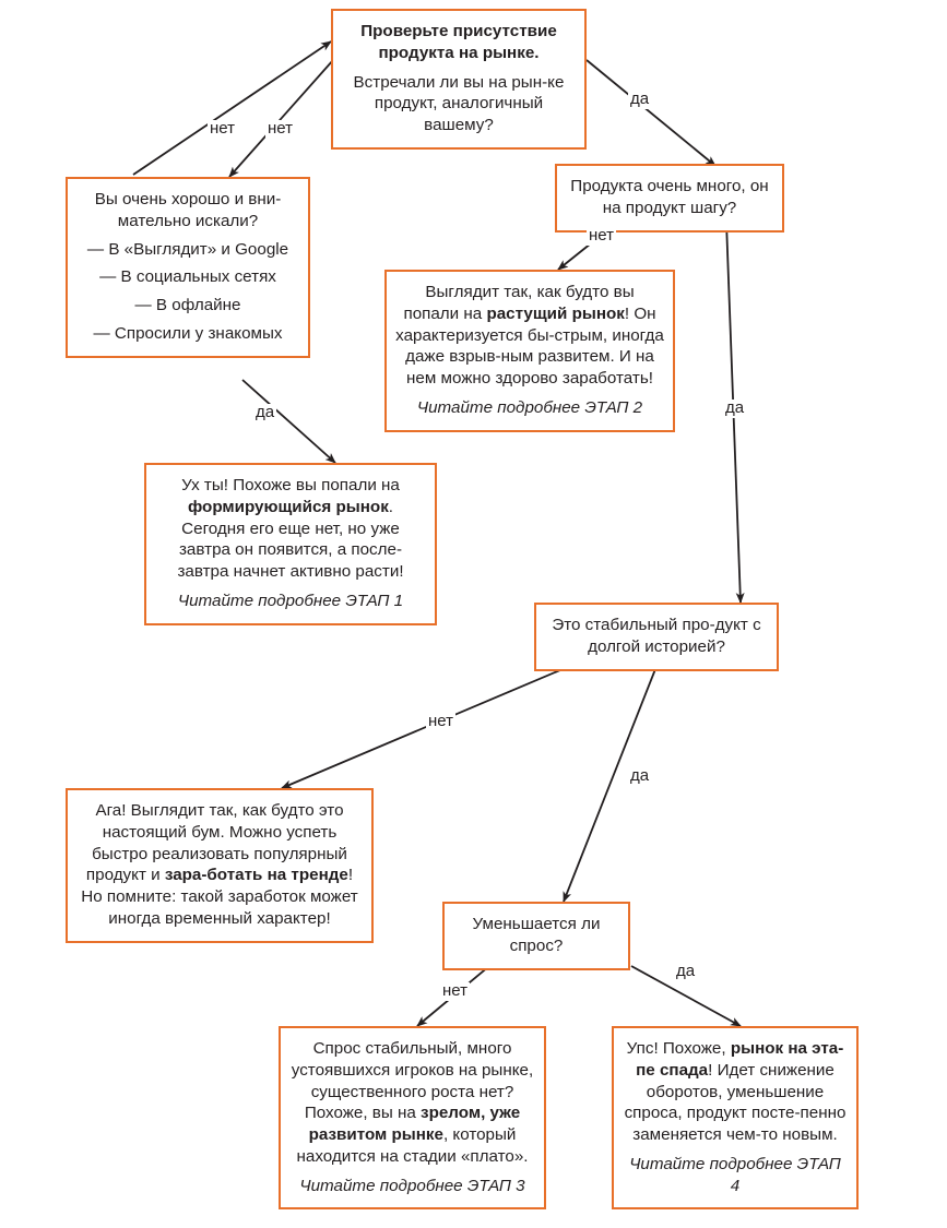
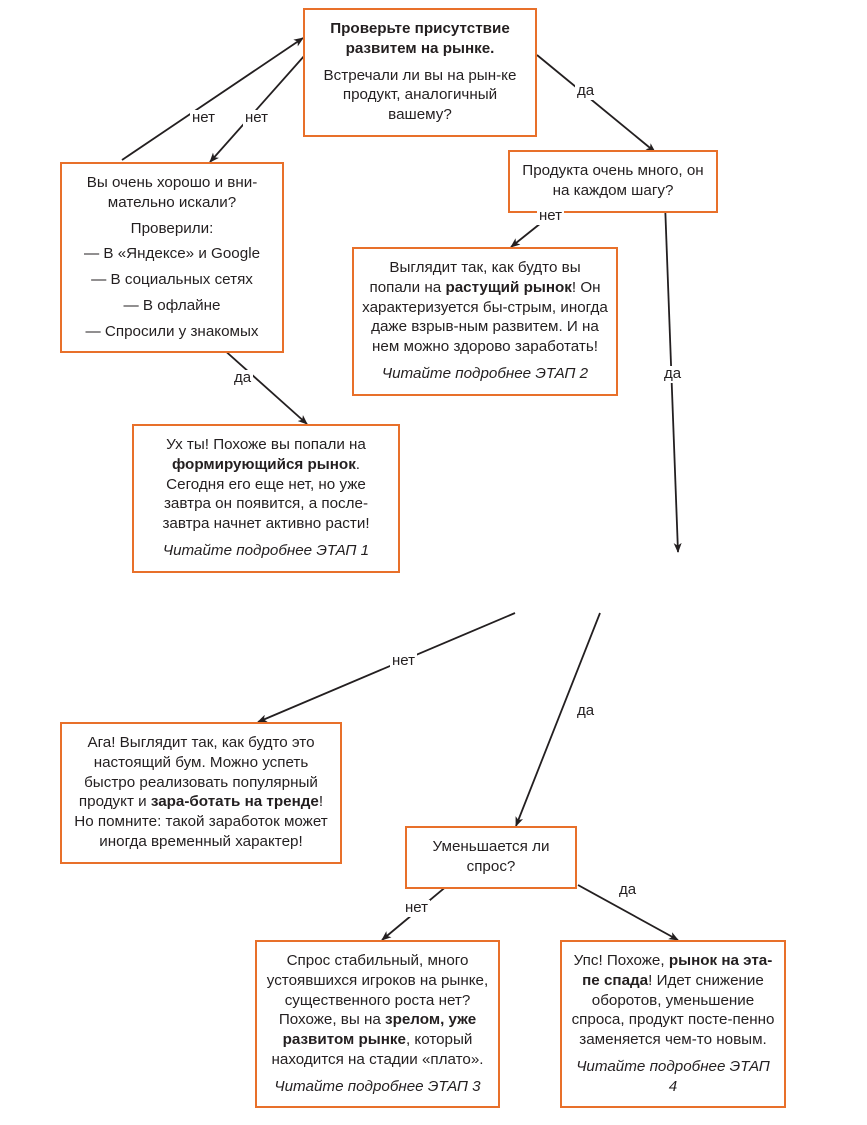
- Проверьте присутствие продукта на рынке.
+ Проверьте присутствие развитем на рынке.
  Встречали ли вы на рын-ке продукт, аналогичный вашему?
  Вы очень хорошо и вни-мательно искали?
+ Проверили:
- — В «Выглядит» и Google
+ — В «Яндексе» и Google
  — В социальных сетях
  — В офлайне
  — Спросили у знакомых
- Продукта очень много, он на продукт шагу?
+ Продукта очень много, он на каждом шагу?
  Выглядит так, как будто вы попали на растущий рынок! Он характеризуется бы-стрым, иногда даже взрыв-ным развитем. И на нем можно здорово заработать!
  Читайте подробнее ЭТАП 2
  Ух ты! Похоже вы попали на формирующийся рынок. Сегодня его еще нет, но уже завтра он появится, а после-завтра начнет активно расти!
  Читайте подробнее ЭТАП 1
- Это стабильный про-дукт с долгой историей?
  Ага! Выглядит так, как будто это настоящий бум. Можно успеть быстро реализовать популярный продукт и зара-ботать на тренде! Но помните: такой заработок может иногда временный характер!
  Уменьшается ли спрос?
  Спрос стабильный, много устоявшихся игроков на рынке, существенного роста нет? Похоже, вы на зрелом, уже развитом рынке, который находится на стадии «плато».
  Читайте подробнее ЭТАП 3
  Упс! Похоже, рынок на эта-пе спада! Идет снижение оборотов, уменьшение спроса, продукт посте-пенно заменяется чем-то новым.
  Читайте подробнее ЭТАП 4
  нет
  нет
  да
  нет
  да
  да
  нет
  да
  нет
  да
